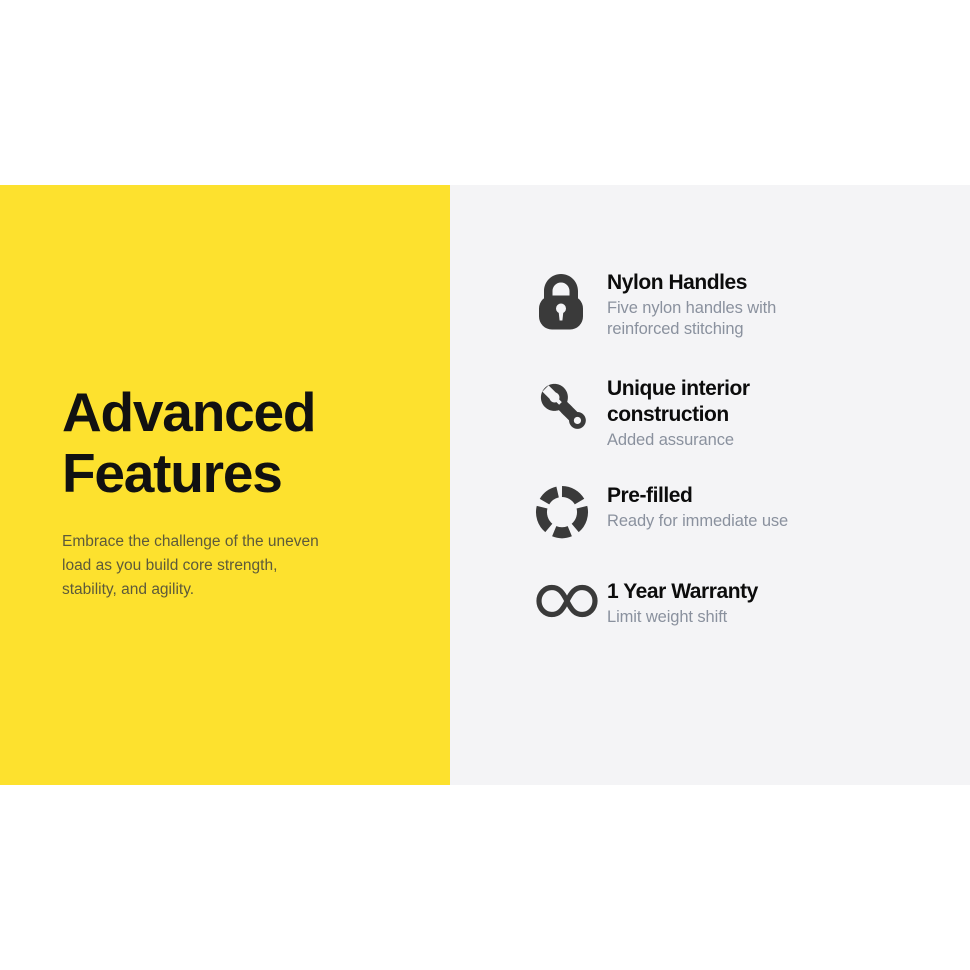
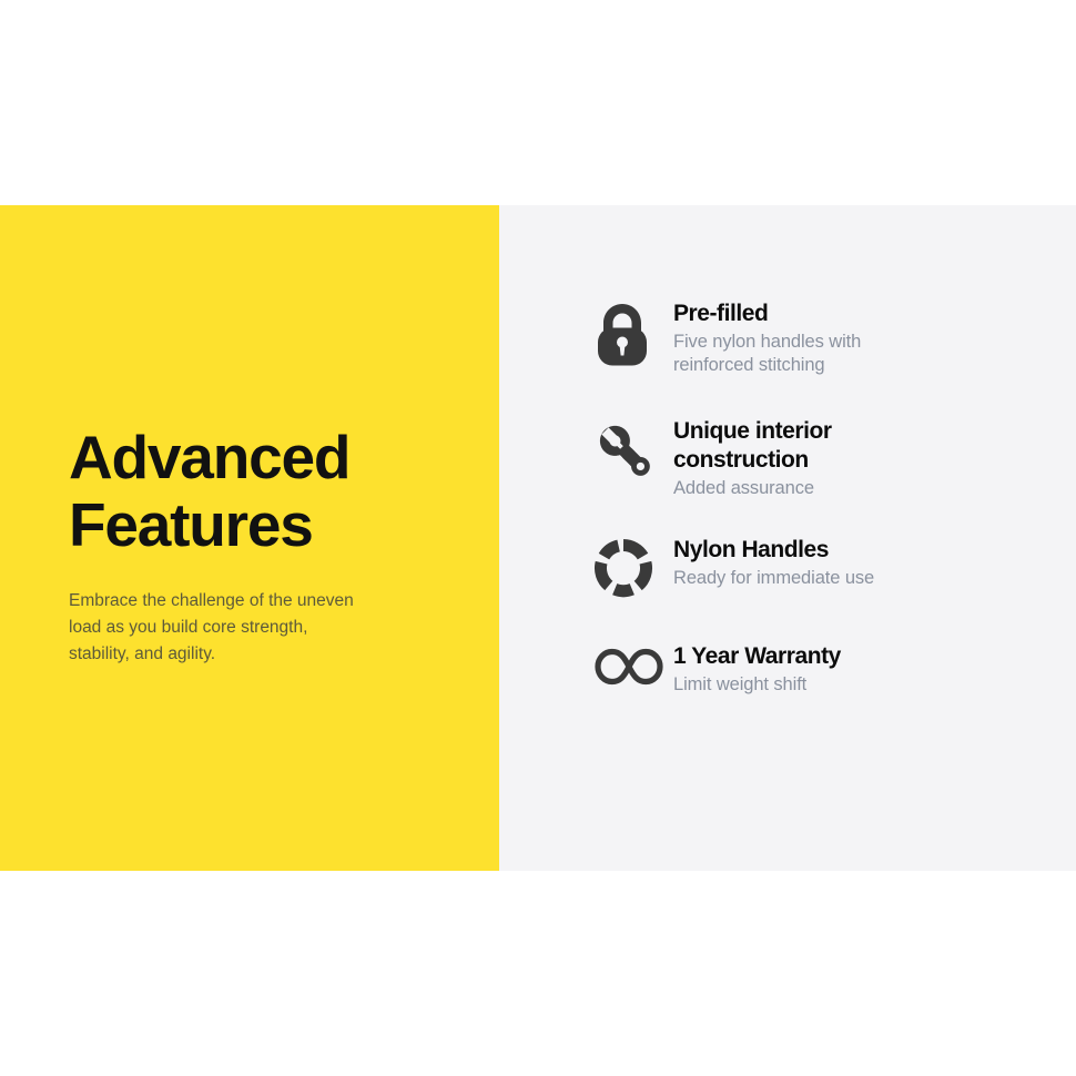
  Advanced
  Features
  Embrace the challenge of the uneven
  load as you build core strength,
  stability, and agility.
- Nylon Handles
+ Pre-filled
  Five nylon handles with
  reinforced stitching
  Unique interior
  construction
  Added assurance
- Pre-filled
+ Nylon Handles
  Ready for immediate use
  1 Year Warranty
  Limit weight shift
